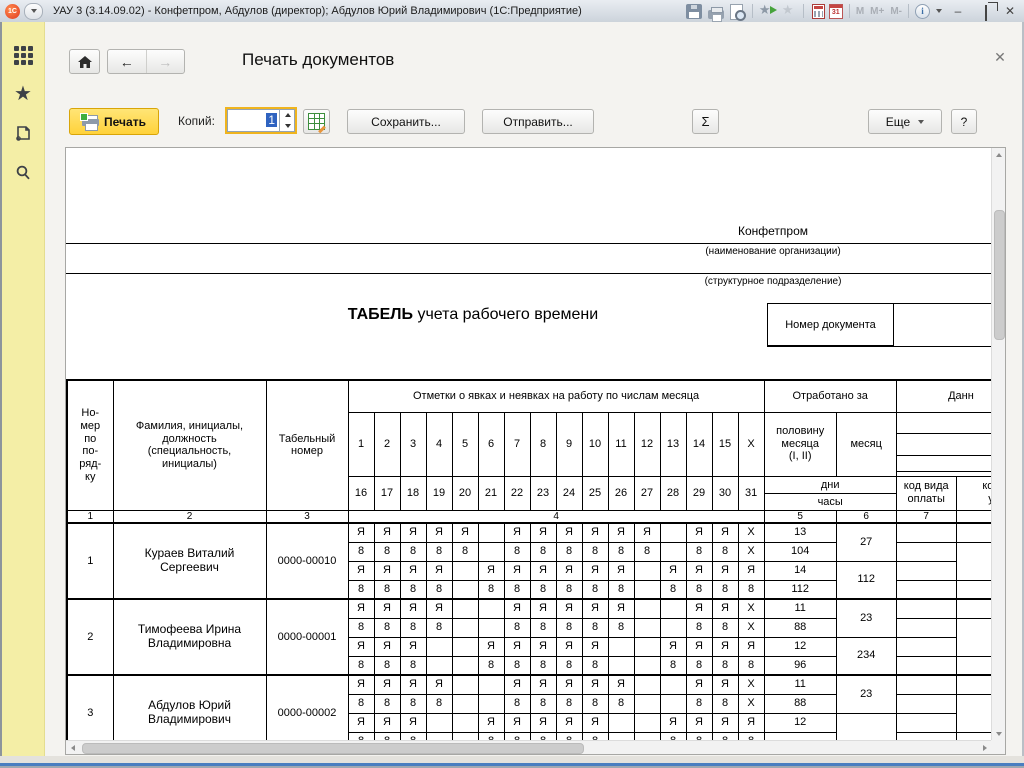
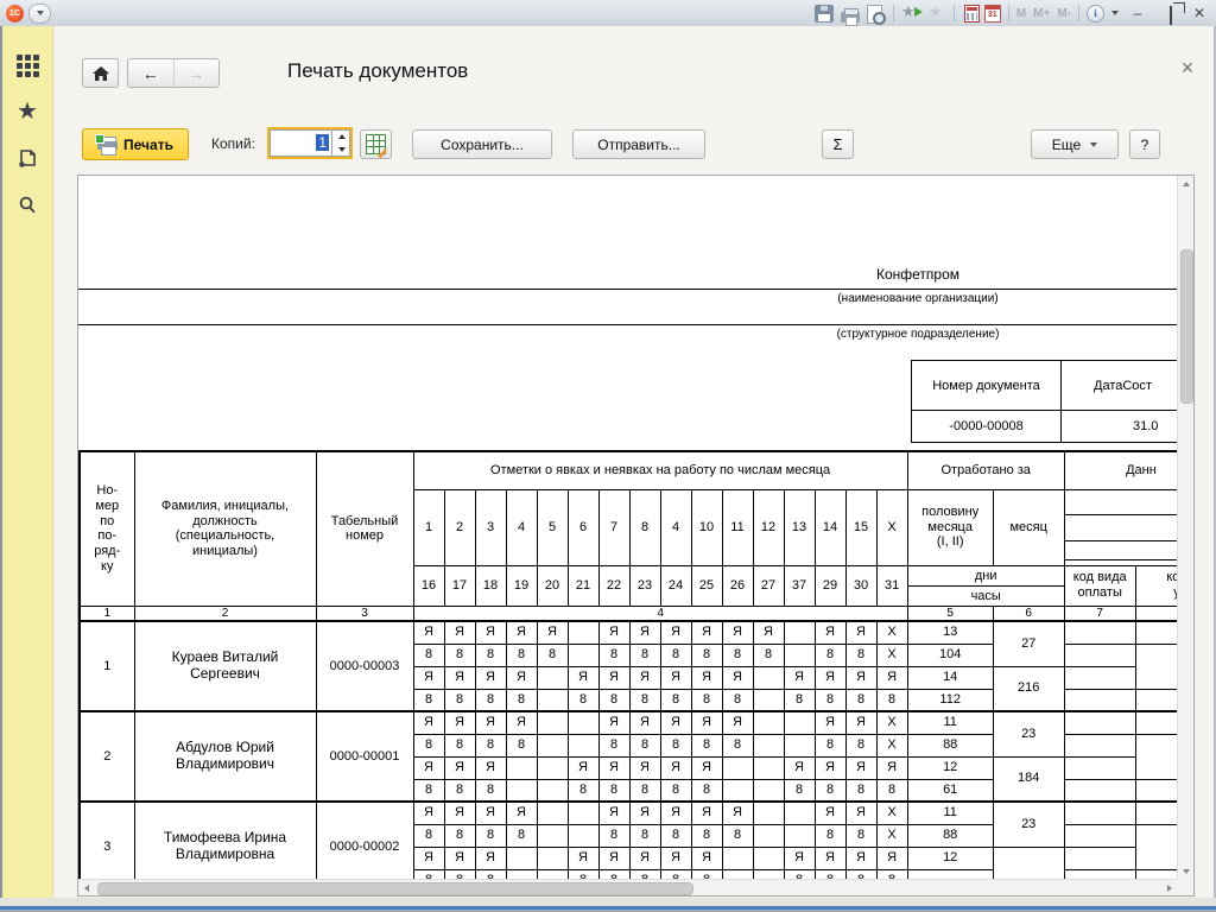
- УАУ 3 (3.14.09.02) - Конфетпром, Абдулов (директор); Абдулов Юрий Владимирович (1С:Предприятие)
  M
  M+
  M-
  i
  –
  ✕
  ★
  ←
  →
  Печать документов
  ✕
  Печать
  Копий:
  1
  Сохранить...
  Отправить...
  Σ
  Еще
  ?
  Конфетпром
  (наименование организации)
  (структурное подразделение)
- ТАБЕЛЬ учета рабочего времени
  Номер документа
+ ДатаСост
+ -0000-00008
+ 31.0
  Но- мер по по- ряд- ку	Фамилия, инициалы, должность (специальность, инициалы)	Табельный номер	Отметки о явках и неявках на работу по числам месяца	Отработано за	Данн
- 1	2	3	4	5	6	7	8	9	10	11	12	13	14	15	Х	половину месяца (I, II)	месяц
+ 1	2	3	4	5	6	7	8	4	10	11	12	13	14	15	Х	половину месяца (I, II)	месяц
- 16	17	18	19	20	21	22	23	24	25	26	27	28	29	30	31	дничасы	код вида оплаты	к
+ 16	17	18	19	20	21	22	23	24	25	26	27	37	29	30	31	дничасы	код вида оплаты	к
  1	2	3	4	5	6	7
- 1	Кураев Виталий Сергеевич	0000-00010	Я	Я	Я	Я	Я		Я	Я	Я	Я	Я	Я		Я	Я	Х	13	27
+ 1	Кураев Виталий Сергеевич	0000-00003	Я	Я	Я	Я	Я		Я	Я	Я	Я	Я	Я		Я	Я	Х	13	27
  8	8	8	8	8		8	8	8	8	8	8		8	8	Х	104
- Я	Я	Я	Я		Я	Я	Я	Я	Я	Я		Я	Я	Я	Я	14	112
+ Я	Я	Я	Я		Я	Я	Я	Я	Я	Я		Я	Я	Я	Я	14	216
  8	8	8	8		8	8	8	8	8	8		8	8	8	8	112
- 2	Тимофеева Ирина Владимировна	0000-00001	Я	Я	Я	Я			Я	Я	Я	Я	Я			Я	Я	Х	11	23
+ 2	Абдулов Юрий Владимирович	0000-00001	Я	Я	Я	Я			Я	Я	Я	Я	Я			Я	Я	Х	11	23
  8	8	8	8			8	8	8	8	8			8	8	Х	88
- Я	Я	Я			Я	Я	Я	Я	Я			Я	Я	Я	Я	12	234
+ Я	Я	Я			Я	Я	Я	Я	Я			Я	Я	Я	Я	12	184
- 8	8	8			8	8	8	8	8			8	8	8	8	96
+ 8	8	8			8	8	8	8	8			8	8	8	8	61
- 3	Абдулов Юрий Владимирович	0000-00002	Я	Я	Я	Я			Я	Я	Я	Я	Я			Я	Я	Х	11	23
+ 3	Тимофеева Ирина Владимировна	0000-00002	Я	Я	Я	Я			Я	Я	Я	Я	Я			Я	Я	Х	11	23
  8	8	8	8			8	8	8	8	8			8	8	Х	88
  Я	Я	Я			Я	Я	Я	Я	Я			Я	Я	Я	Я	12
